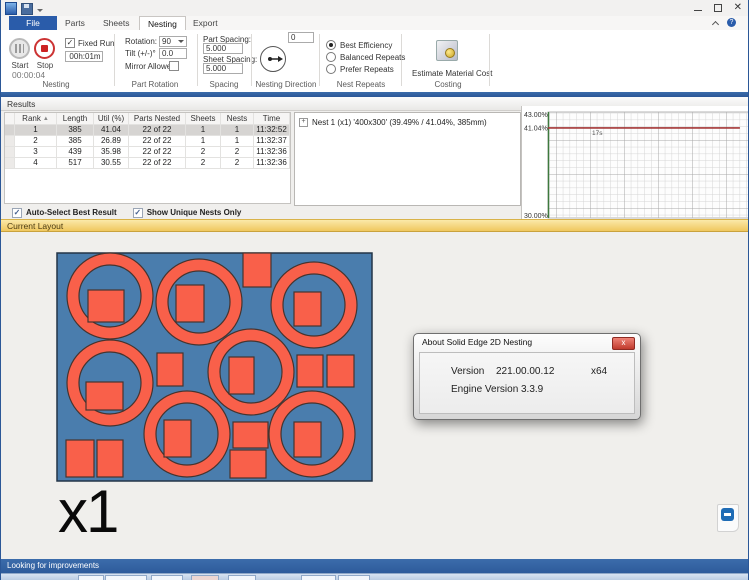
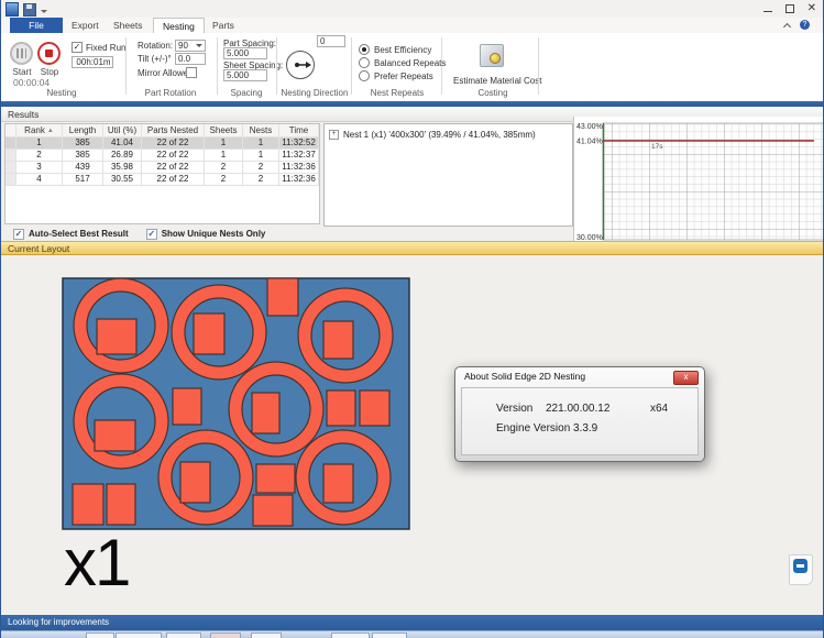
  ✕
  File
- Parts
+ Export
  Sheets
  Nesting
- Export
+ Parts
  Start
  Stop
  00:00:04
  ✓
  Fixed Run
  00h:01m
  Nesting
  Rotation:
  90
  Tilt (+/-)°
  0.0
  Mirror Allow
  Part Rotation
  Part Spacing:
  5.000
  Sheet Spacing:
  5.000
  Spacing
  0
  Nesting Direction
  Nest Repeats
  Estimate Material Cot
  Costing
  Best Efficiency
  Balanced Repeats
  Prefer Repeats
  Results
  Rank
  Length
  Util (%)
  Parts Nested
  Sheets
  Nests
  Time
  1
  385
  41.04
  22 of 22
  1
  1
  11:32:52
  2
  385
  26.89
  22 of 22
  1
  1
  11:32:37
  3
  439
  35.98
  22 of 22
  2
  2
  11:32:36
  4
  517
  30.55
  22 of 22
  2
  2
  11:32:36
  ✓
  Auto-Select Best Result
  ✓
  Show Unique Nests Only
  Nest 1 (x1) '400x300' (39.49% / 41.04%, 385mm)
  Current Layout
  x1
  About Solid Edge 2D Nesting
  x
  Version
  221.00.00.12
  x64
  Engine Version
  3.3.9
  Looking for improvements
